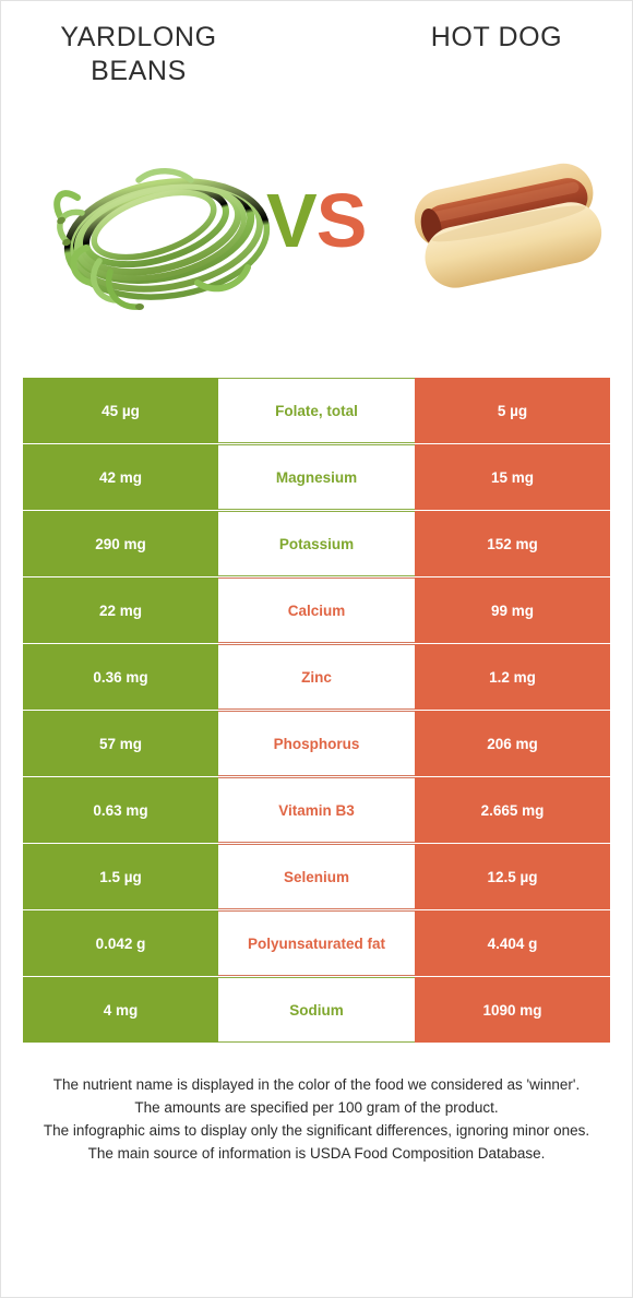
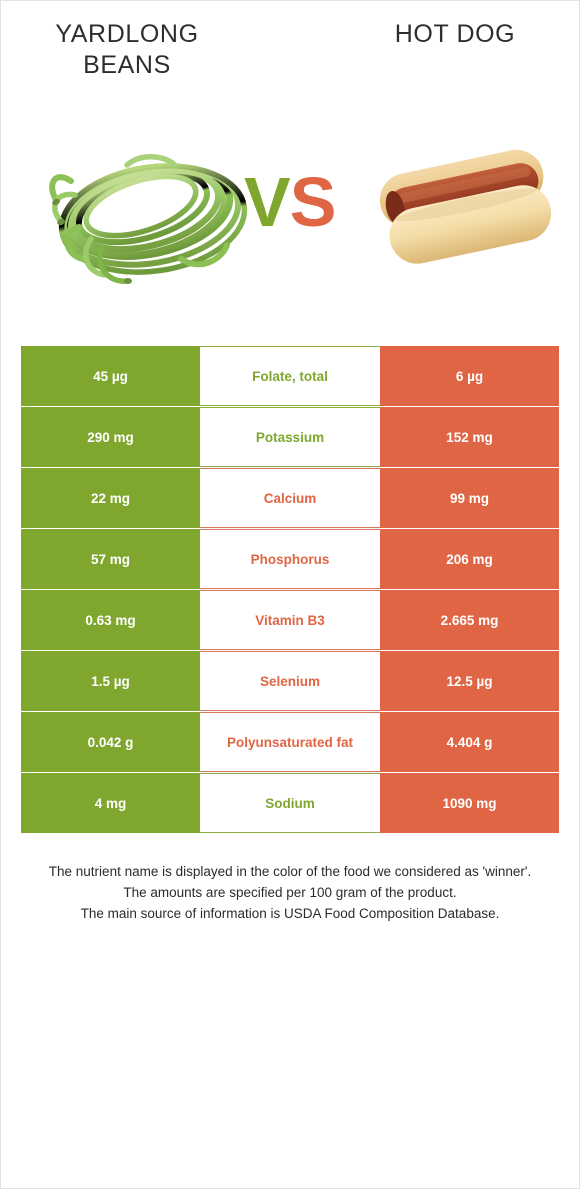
  YARDLONG BEANS
  HOT DOG
  VS
  45 µg
  Folate, total
- 5 µg
+ 6 µg
- 42 mg
- Magnesium
- 15 mg
  290 mg
  Potassium
  152 mg
  22 mg
  Calcium
  99 mg
- 0.36 mg
- Zinc
- 1.2 mg
  57 mg
  Phosphorus
  206 mg
  0.63 mg
  Vitamin B3
  2.665 mg
  1.5 µg
  Selenium
  12.5 µg
  0.042 g
  Polyunsaturated fat
  4.404 g
  4 mg
  Sodium
  1090 mg
  The nutrient name is displayed in the color of the food we considered as 'winner'.
  The amounts are specified per 100 gram of the product.
- The infographic aims to display only the significant differences, ignoring minor ones.
  The main source of information is USDA Food Composition Database.
